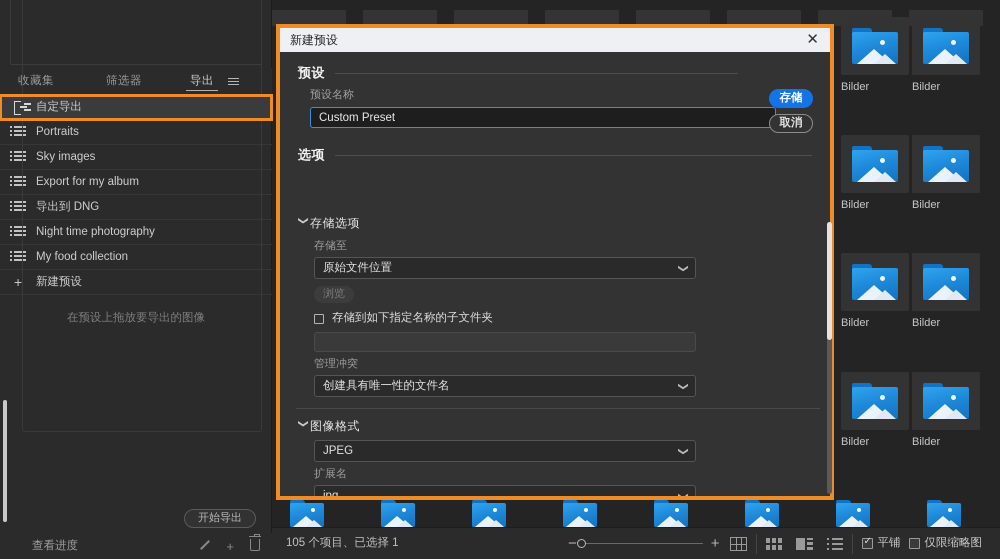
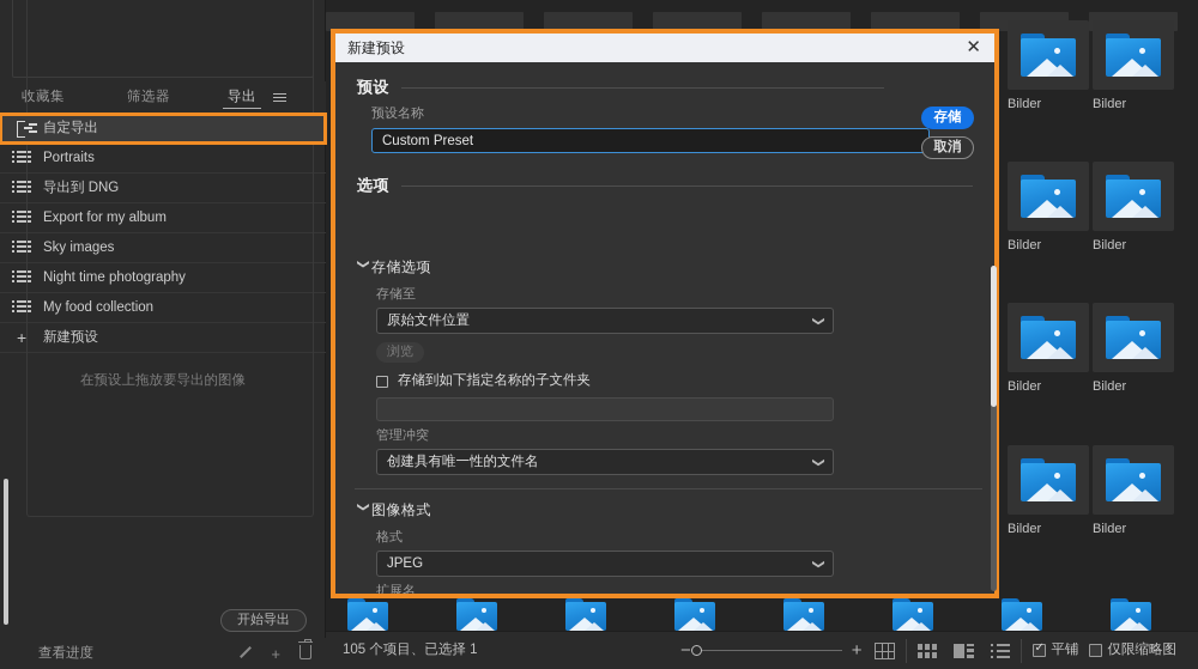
  收藏集
  筛选器
  导出
  自定导出
  Portraits
- Sky images
+ 导出到 DNG
  Export for my album
- 导出到 DNG
+ Sky images
  Night time photography
  My food collection
  +
  新建预设
  在预设上拖放要导出的图像
  开始导出
  查看进度
  +
  Bilder
  Bilder
  Bilder
  Bilder
  Bilder
  Bilder
  Bilder
  Bilder
  105 个项目、已选择 1
  −
  +
  平铺
  仅限缩略图
  新建预设
  ✕
  预设
  预设名称
  Custom Preset
  存储
  取消
  选项
  存储选项
  存储至
  原始文件位置
  浏览
  存储到如下指定名称的子文件夹
  管理冲突
  创建具有唯一性的文件名
  图像格式
+ 格式
  JPEG
  扩展名
